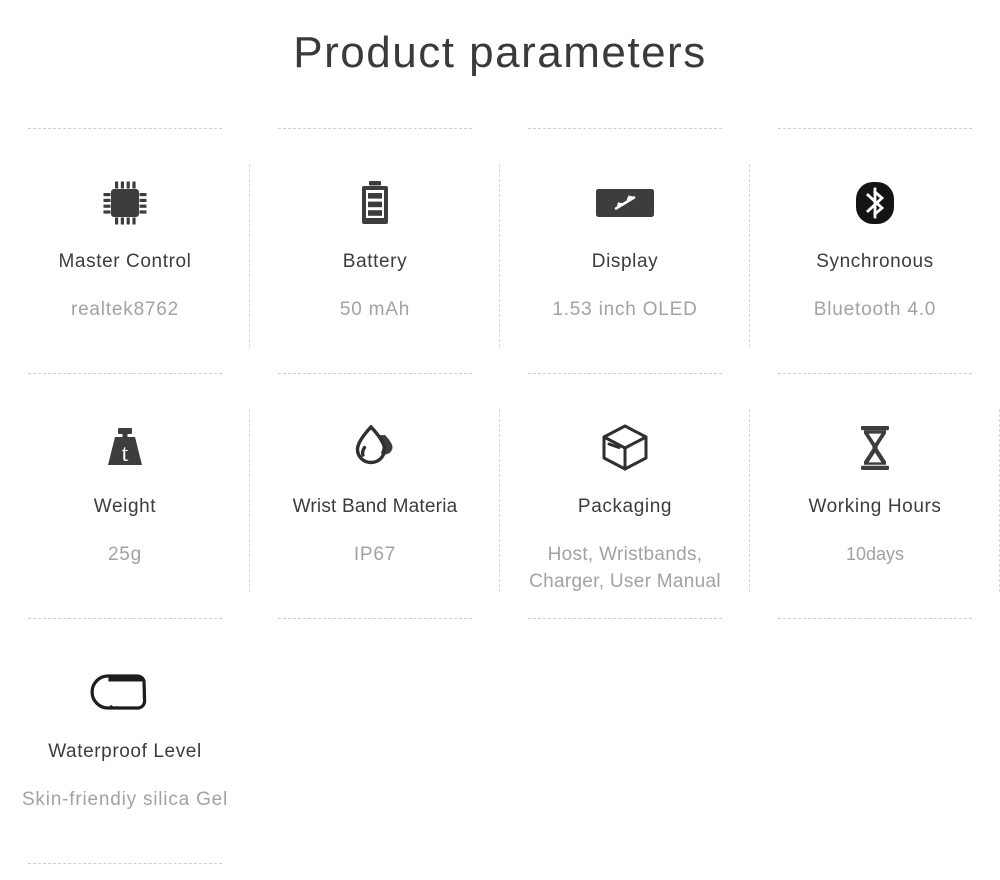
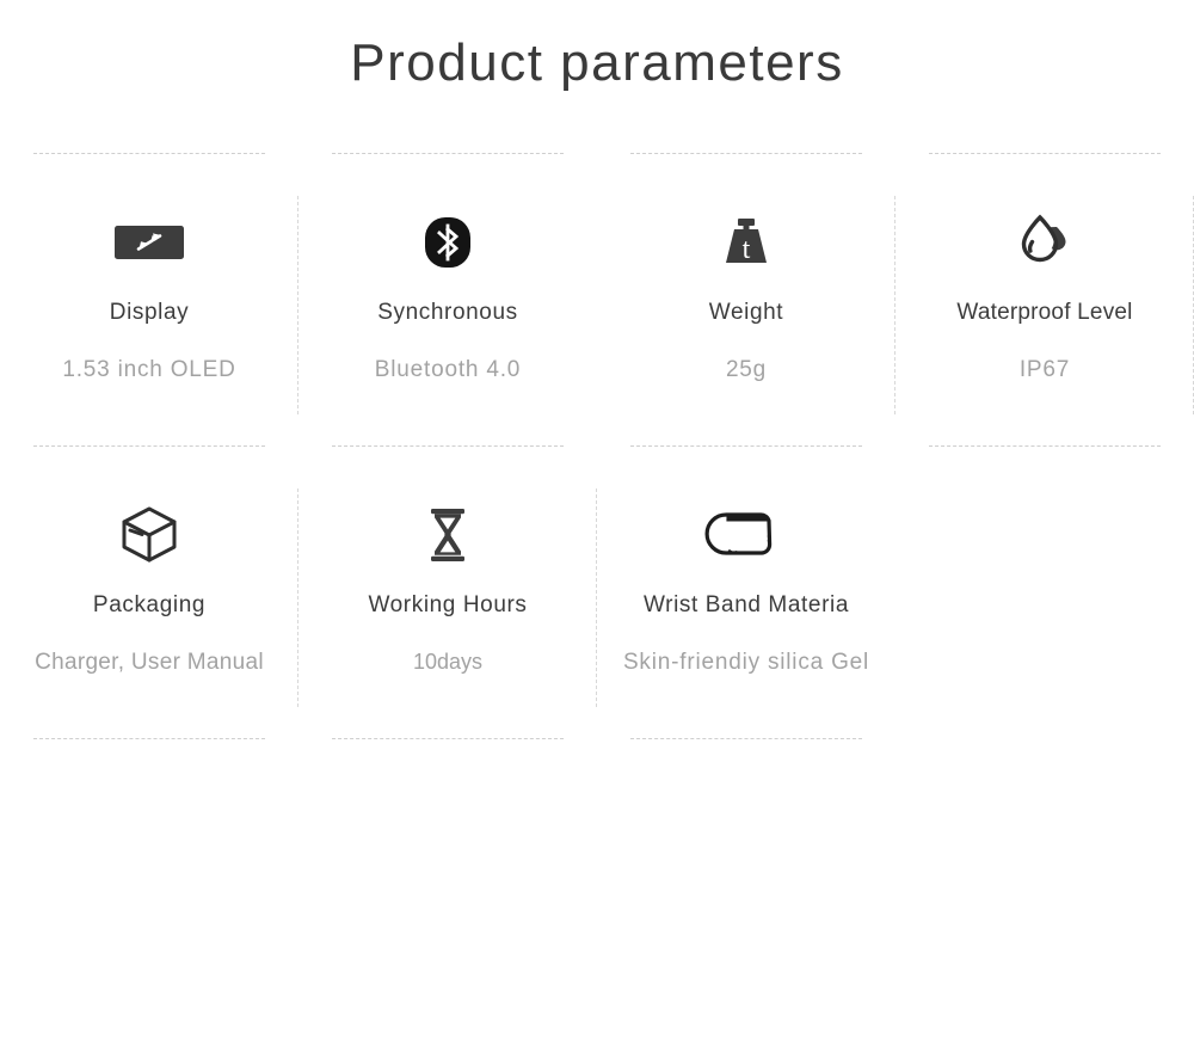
  Product parameters
- Master Control
- realtek8762
- Battery
- 50 mAh
  Display
  1.53 inch OLED
  Synchronous
  Bluetooth 4.0
  t
  Weight
  25g
- Wrist Band Materia
+ Waterproof Level
  IP67
  Packaging
- Host, Wristbands,
  Charger, User Manual
  Working Hours
  10days
- Waterproof Level
+ Wrist Band Materia
  Skin-friendiy silica Gel
